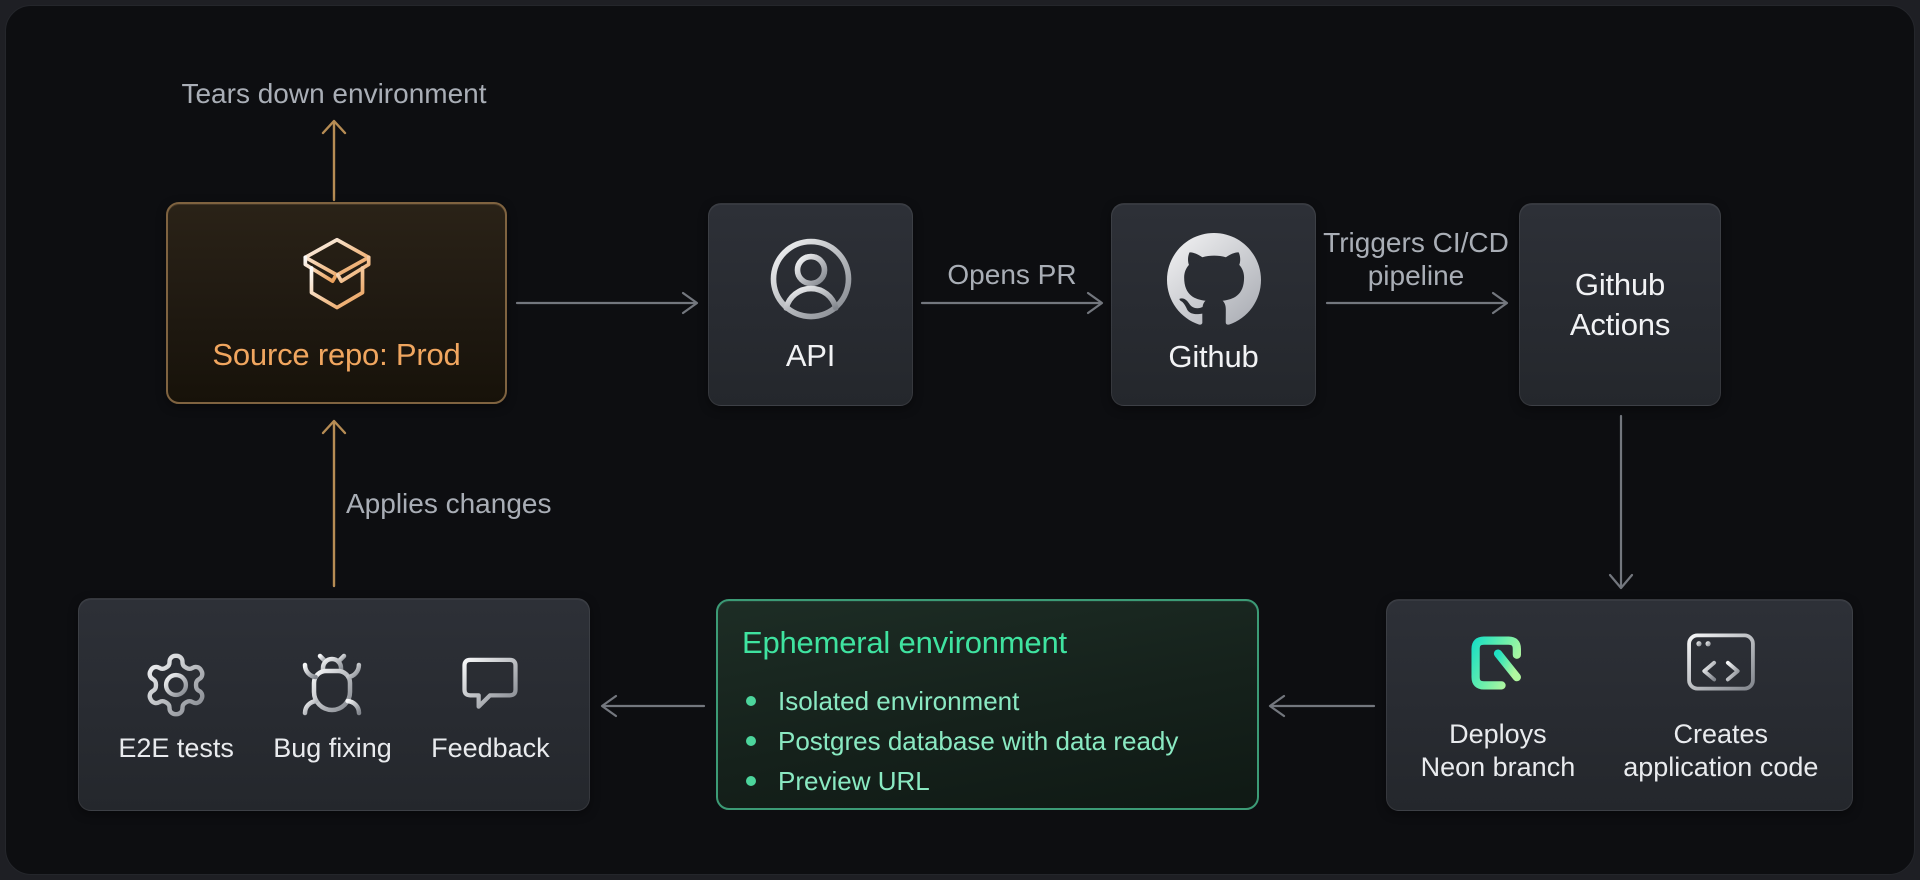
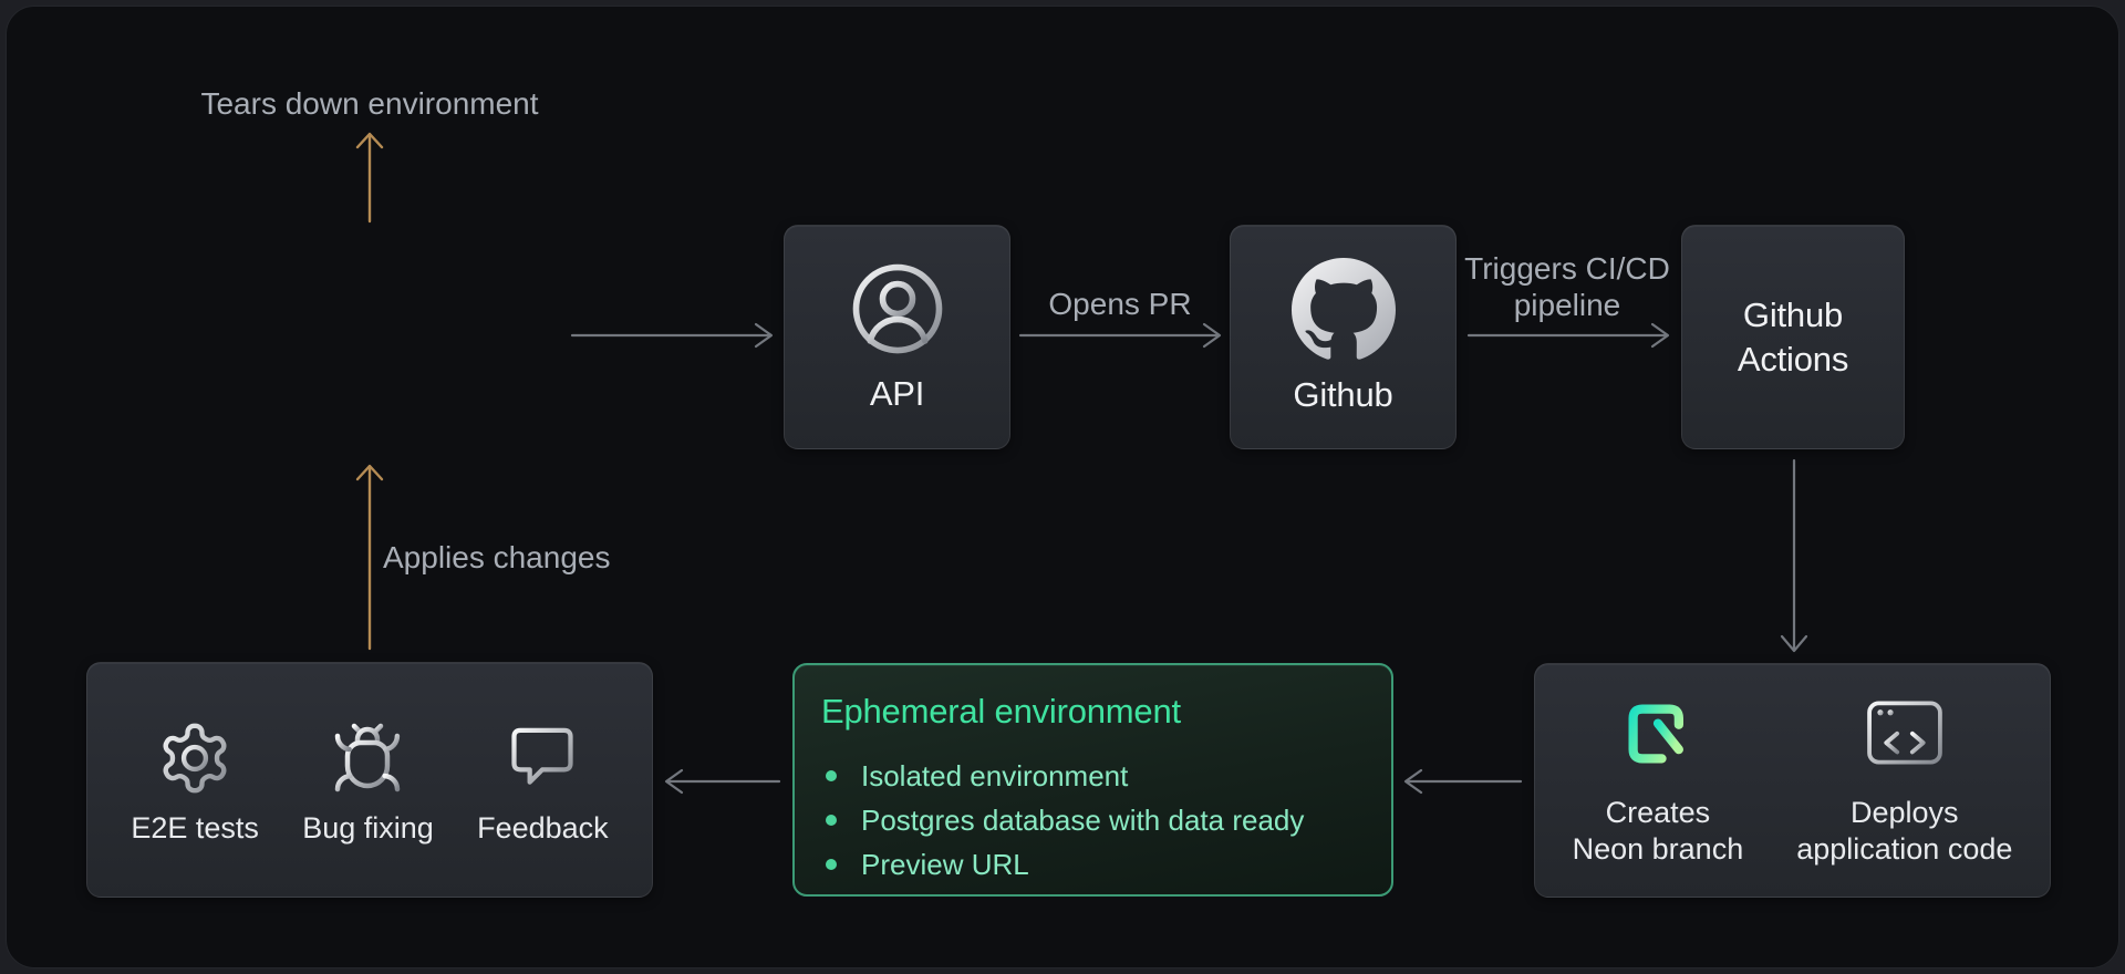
  Tears down environment
  Applies changes
  Opens PR
  Triggers CI/CD
  pipeline
- Source repo: Prod
  API
  Github
  Github
  Actions
  E2E tests
  Bug fixing
  Feedback
  Ephemeral environment
  Isolated environment
  Postgres database with data ready
  Preview URL
- Deploys
+ Creates
  Neon branch
- Creates
+ Deploys
  application code
